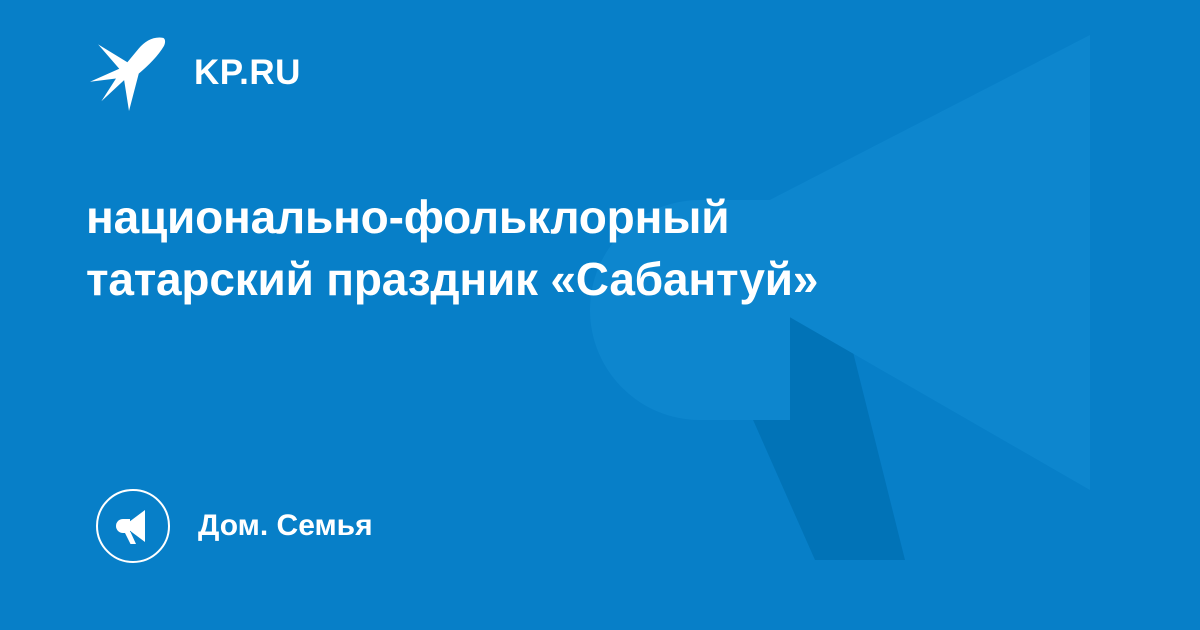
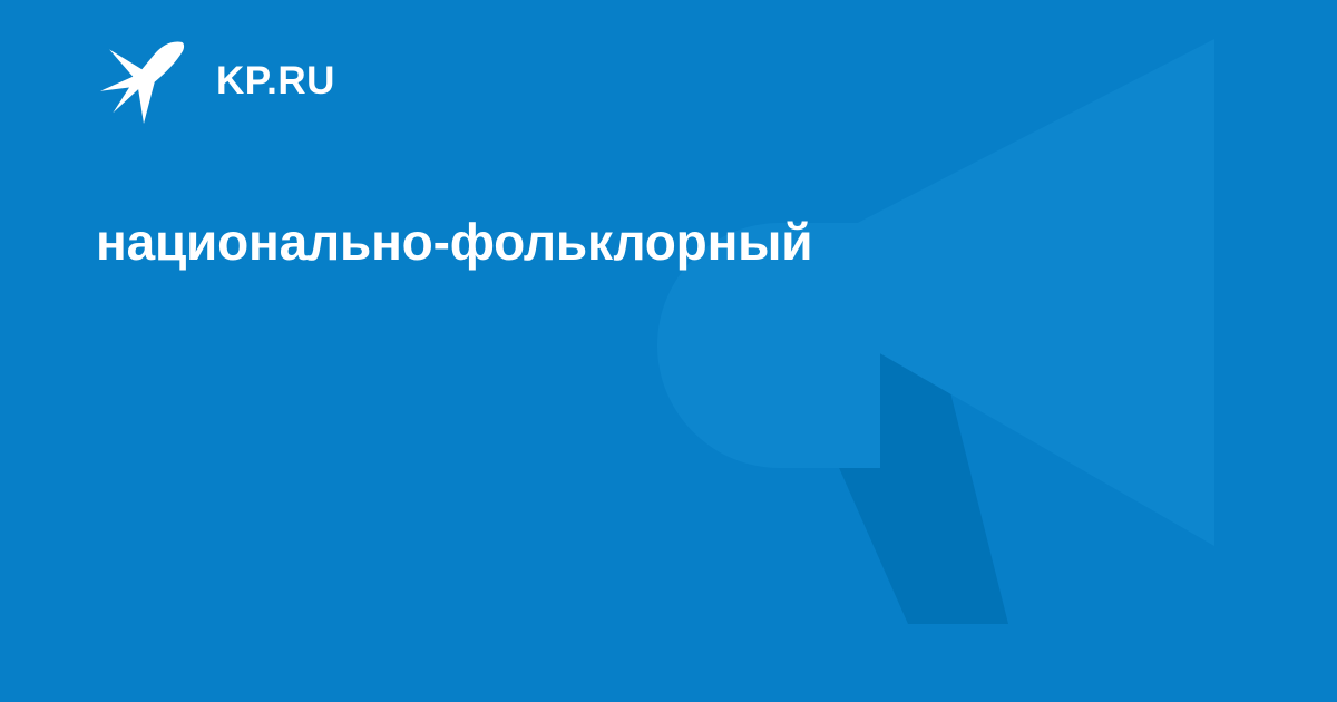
  KP.RU
  национально-фольклорный
- татарский праздник «Сабантуй»
- Дом. Семья
